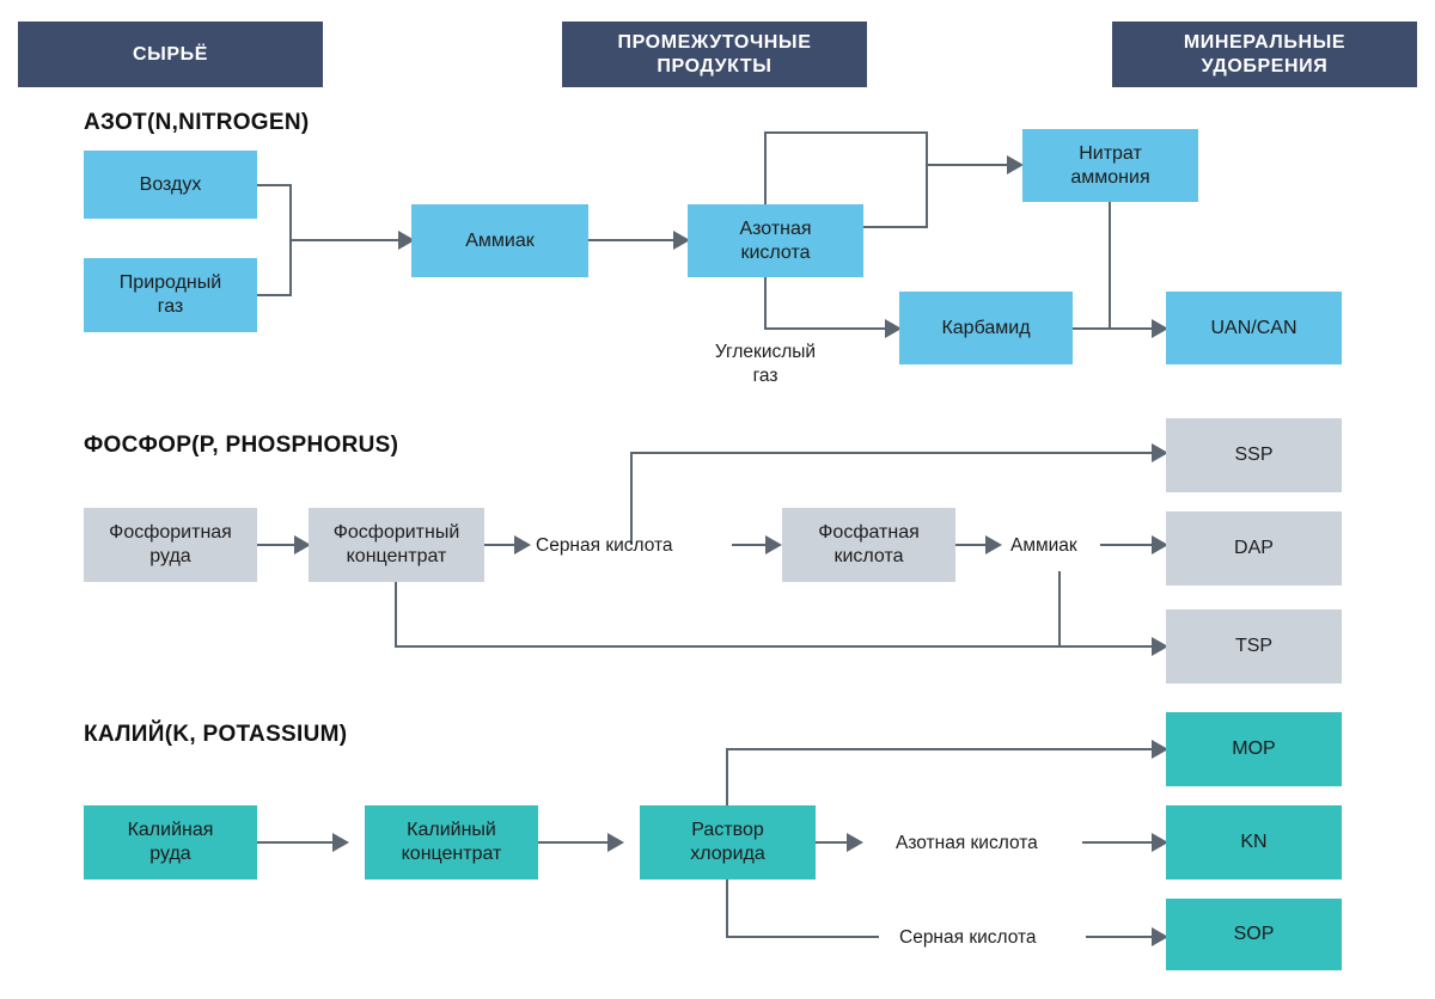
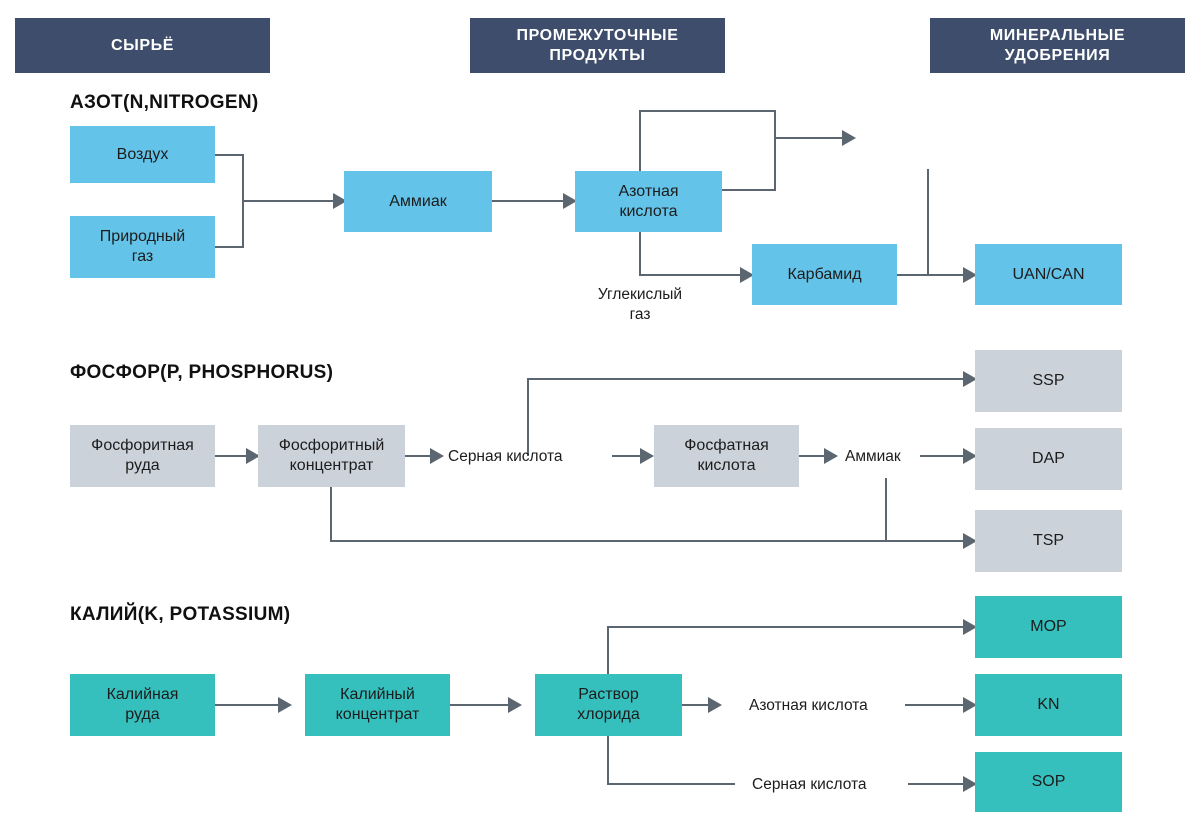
  СЫРЬЁ
  ПРОМЕЖУТОЧНЫЕ
  ПРОДУКТЫ
  МИНЕРАЛЬНЫЕ
  УДОБРЕНИЯ
  АЗОТ(N,NITROGEN)
  ФОСФОР(P, PHOSPHORUS)
  КАЛИЙ(K, POTASSIUM)
  Воздух
  Природный
  газ
  Аммиак
  Азотная
  кислота
- Нитрат
- аммония
  Карбамид
  UAN/CAN
  Углекислый
  газ
  Фосфоритная
  руда
  Фосфоритный
  концентрат
  Серная кислота
  Фосфатная
  кислота
  Аммиак
  SSP
  DAP
  TSP
  Калийная
  руда
  Калийный
  концентрат
  Раствор
  хлорида
  Азотная кислота
  Серная кислота
  MOP
  KN
  SOP
